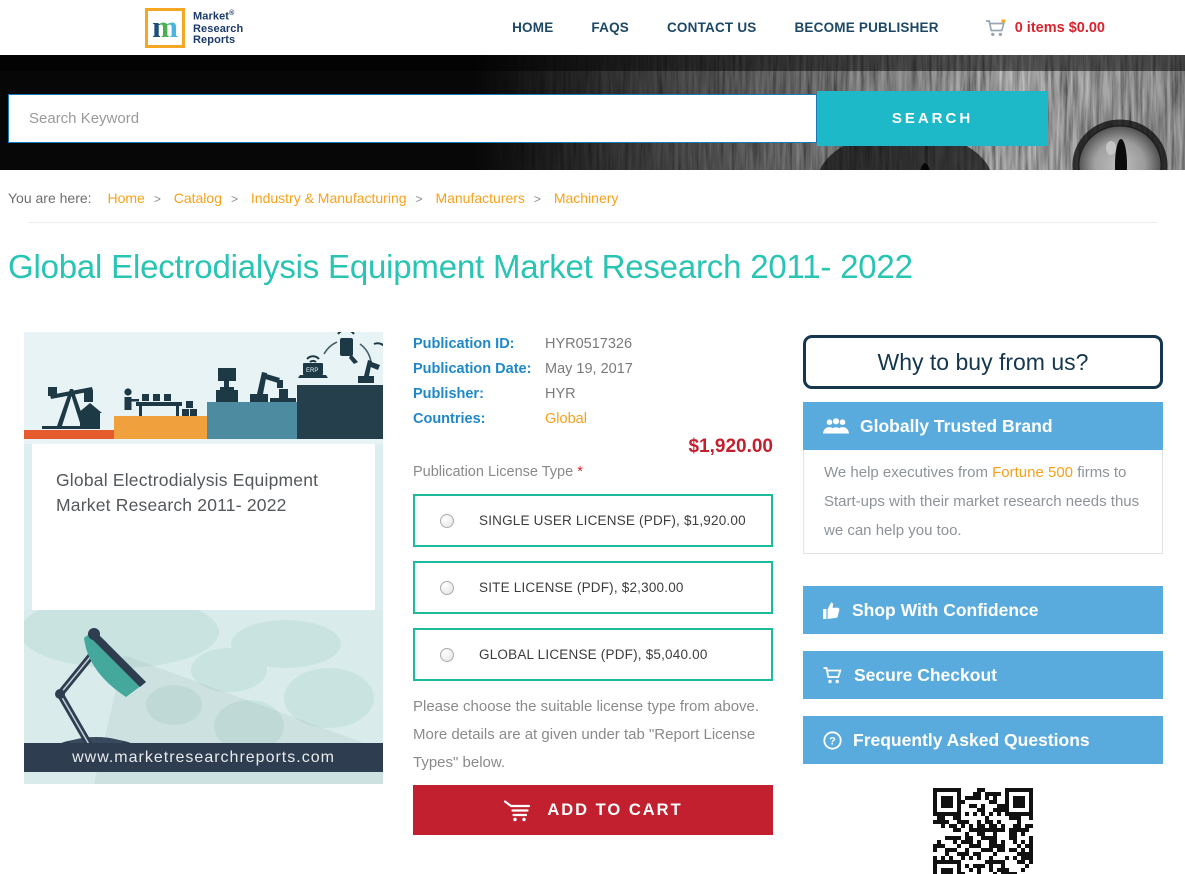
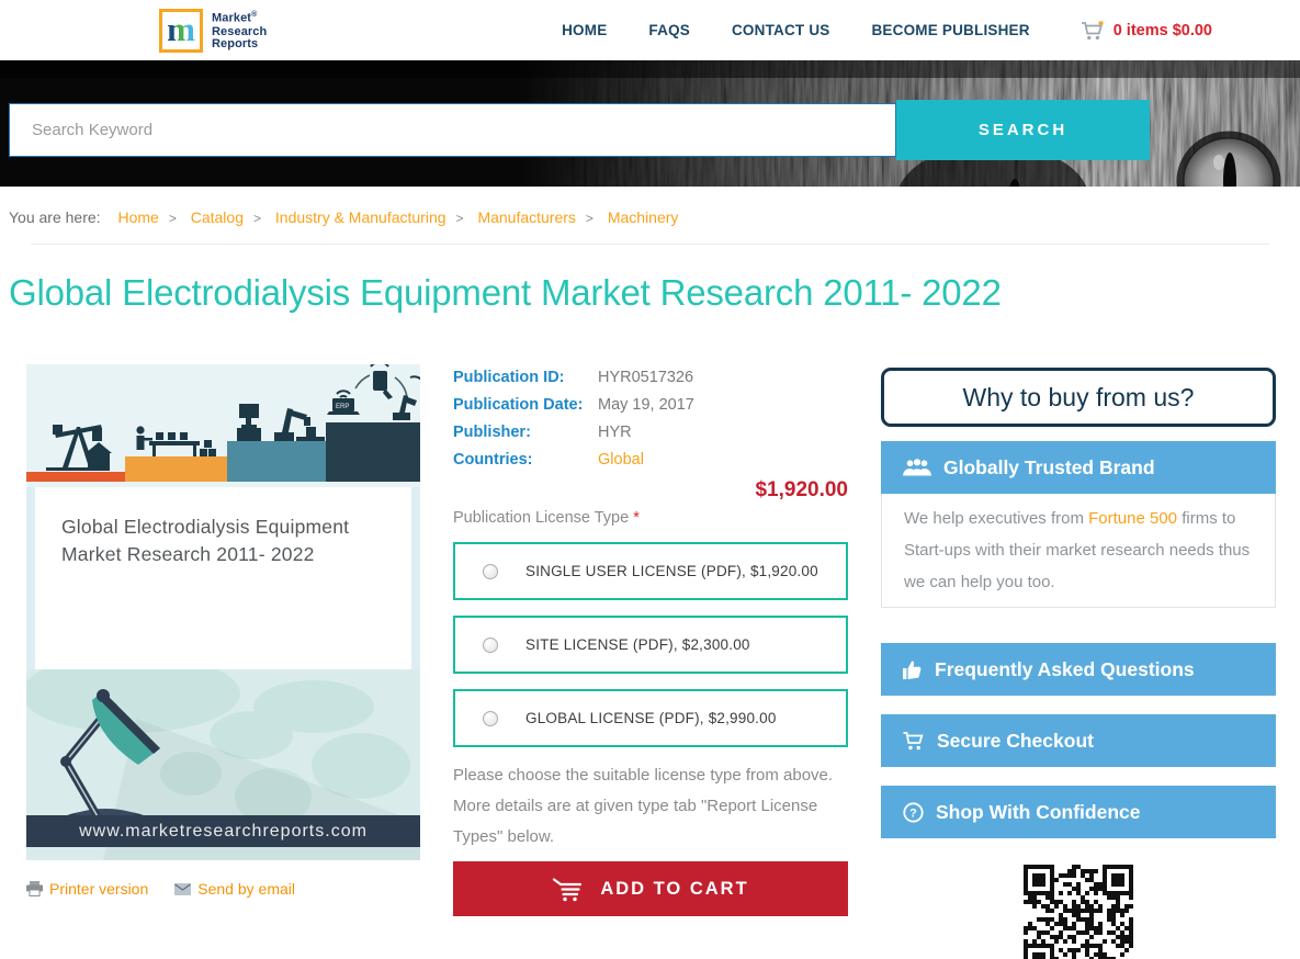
  m
  Market
  Research
  Reports
  HOME
  FAQS
  CONTACT US
  BECOME PUBLISHER
  0 items $0.00
  Search Keyword
  SEARCH
  You are here: Home > Catalog > Industry & Manufacturing > Manufacturers > Machinery
  Global Electrodialysis Equipment Market Research 2011- 2022
  Global Electrodialysis Equipment Market Research 2011- 2022
  www.marketresearchreports.com
+ Printer version
+ Send by email
  Publication ID:
  HYR0517326
  Publication Date:
  May 19, 2017
  Publisher:
  HYR
  Countries:
  Global
  $1,920.00
  Publication License Type *
  SINGLE USER LICENSE (PDF), $1,920.00
  SITE LICENSE (PDF), $2,300.00
- GLOBAL LICENSE (PDF), $5,040.00
+ GLOBAL LICENSE (PDF), $2,990.00
- Please choose the suitable license type from above. More details are at given under tab "Report License Types" below.
+ Please choose the suitable license type from above. More details are at given type tab "Report License Types" below.
  ADD TO CART
  Why to buy from us?
  Globally Trusted Brand
  We help executives from Fortune 500 firms to Start-ups with their market research needs thus we can help you too.
- Shop With Confidence
+ Frequently Asked Questions
  Secure Checkout
  ?
- Frequently Asked Questions
+ Shop With Confidence
